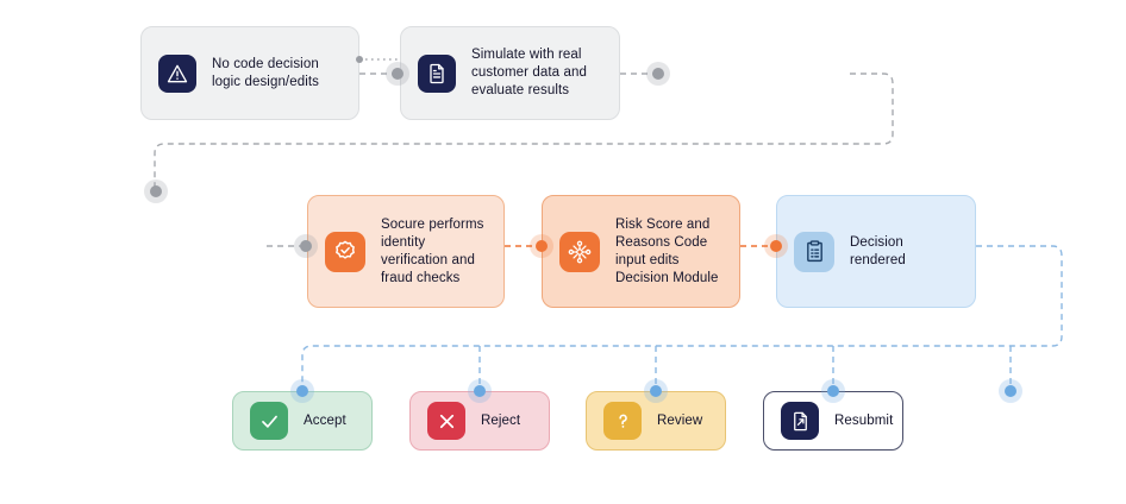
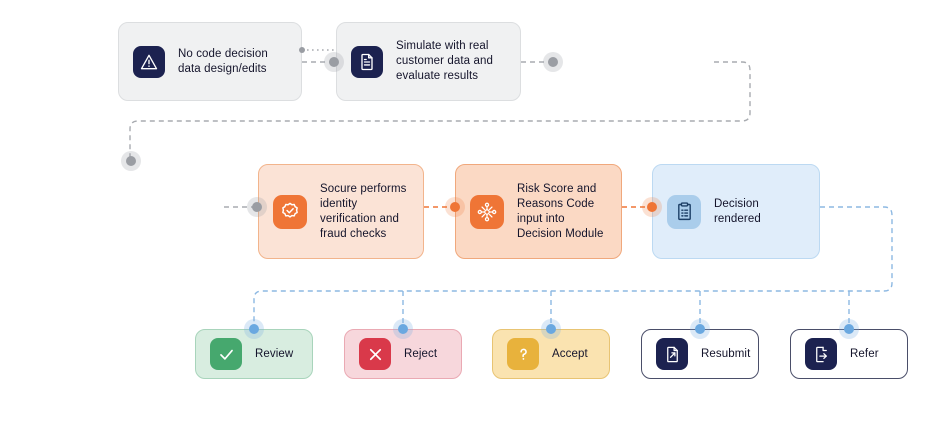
- No code decision logic design/edits
+ No code decision data design/edits
  Simulate with real customer data and evaluate results
  Socure performs identity verification and fraud checks
- Risk Score and Reasons Code input edits Decision Module
+ Risk Score and Reasons Code input into Decision Module
  Decision rendered
- Accept
+ Review
  Reject
- Review
+ Accept
  Resubmit
+ Refer
